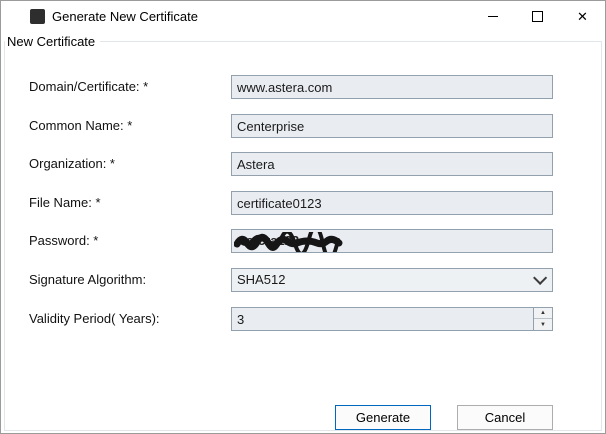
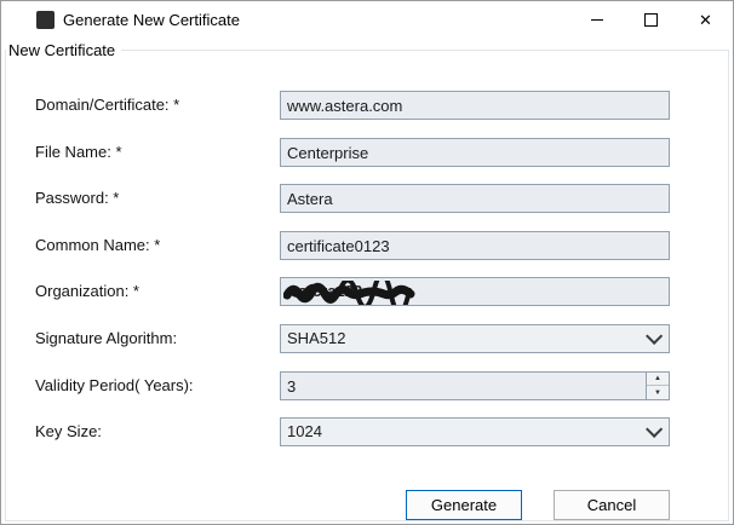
  Generate New Certificate
  ✕
  New Certificate
  Domain/Certificate: *
  www.astera.com
- Common Name: *
+ File Name: *
  Centerprise
- Organization: *
+ Password: *
  Astera
- File Name: *
+ Common Name: *
  certificate0123
- Password: *
+ Organization: *
  Signature Algorithm:
  SHA512
  Validity Period( Years):
  3
+ Key Size:
+ 1024
  Generate
  Cancel
